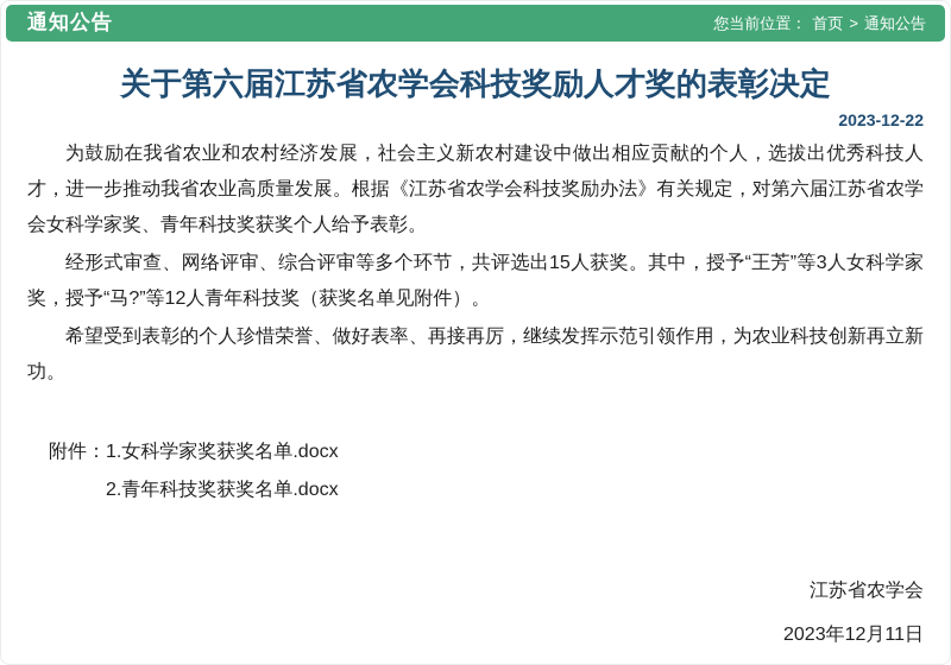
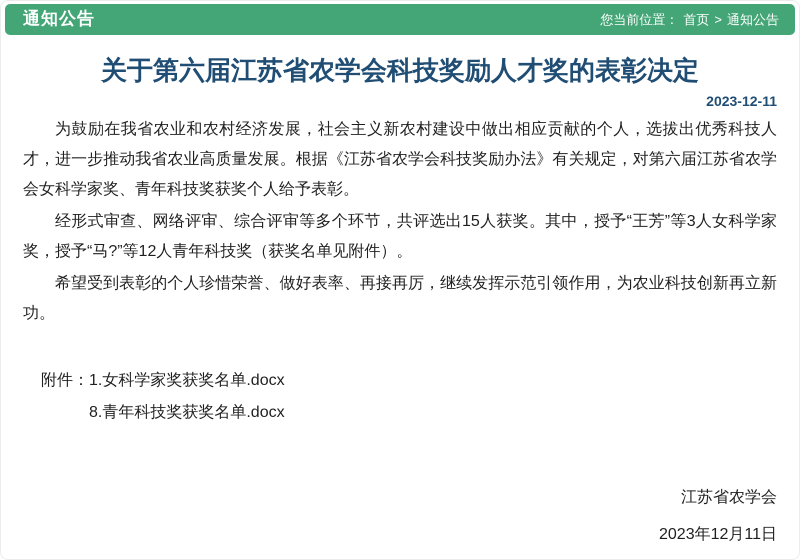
  通知公告
  您当前位置：
  首页
  >
  通知公告
  关于第六届江苏省农学会科技奖励人才奖的表彰决定
- 2023-12-22
+ 2023-12-11
  为鼓励在我省农业和农村经济发展，社会主义新农村建设中做出相应贡献的个人，选拔出优秀科技人才，进一步推动我省农业高质量发展。根据《江苏省农学会科技奖励办法》有关规定，对第六届江苏省农学会女科学家奖、青年科技奖获奖个人给予表彰。
  经形式审查、网络评审、综合评审等多个环节，共评选出15人获奖。其中，授予“王芳”等3人女科学家奖，授予“马?”等12人青年科技奖（获奖名单见附件）。
  希望受到表彰的个人珍惜荣誉、做好表率、再接再厉，继续发挥示范引领作用，为农业科技创新再立新功。
  附件：
  1.女科学家奖获奖名单.docx
- 2.青年科技奖获奖名单.docx
+ 8.青年科技奖获奖名单.docx
  江苏省农学会
  2023年12月11日
